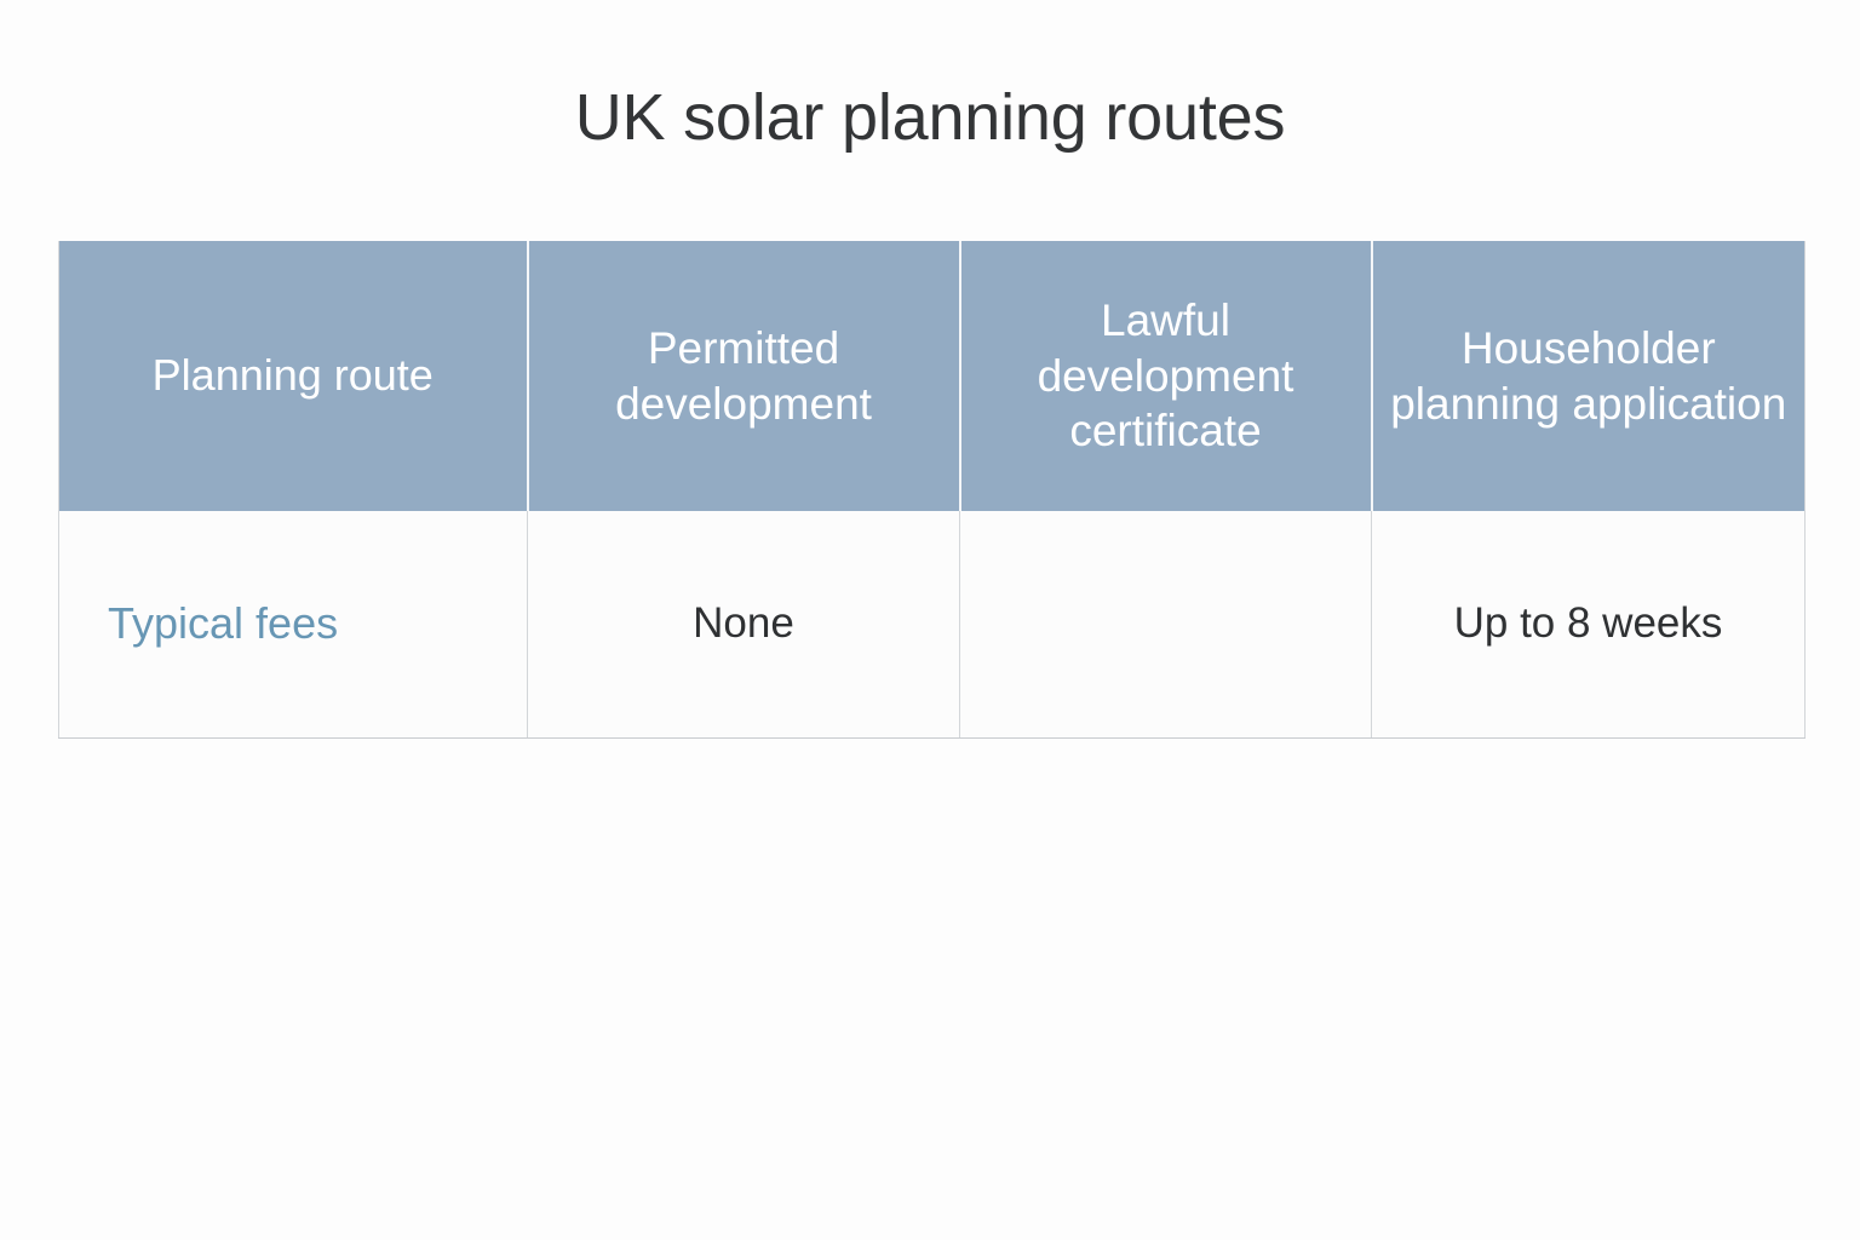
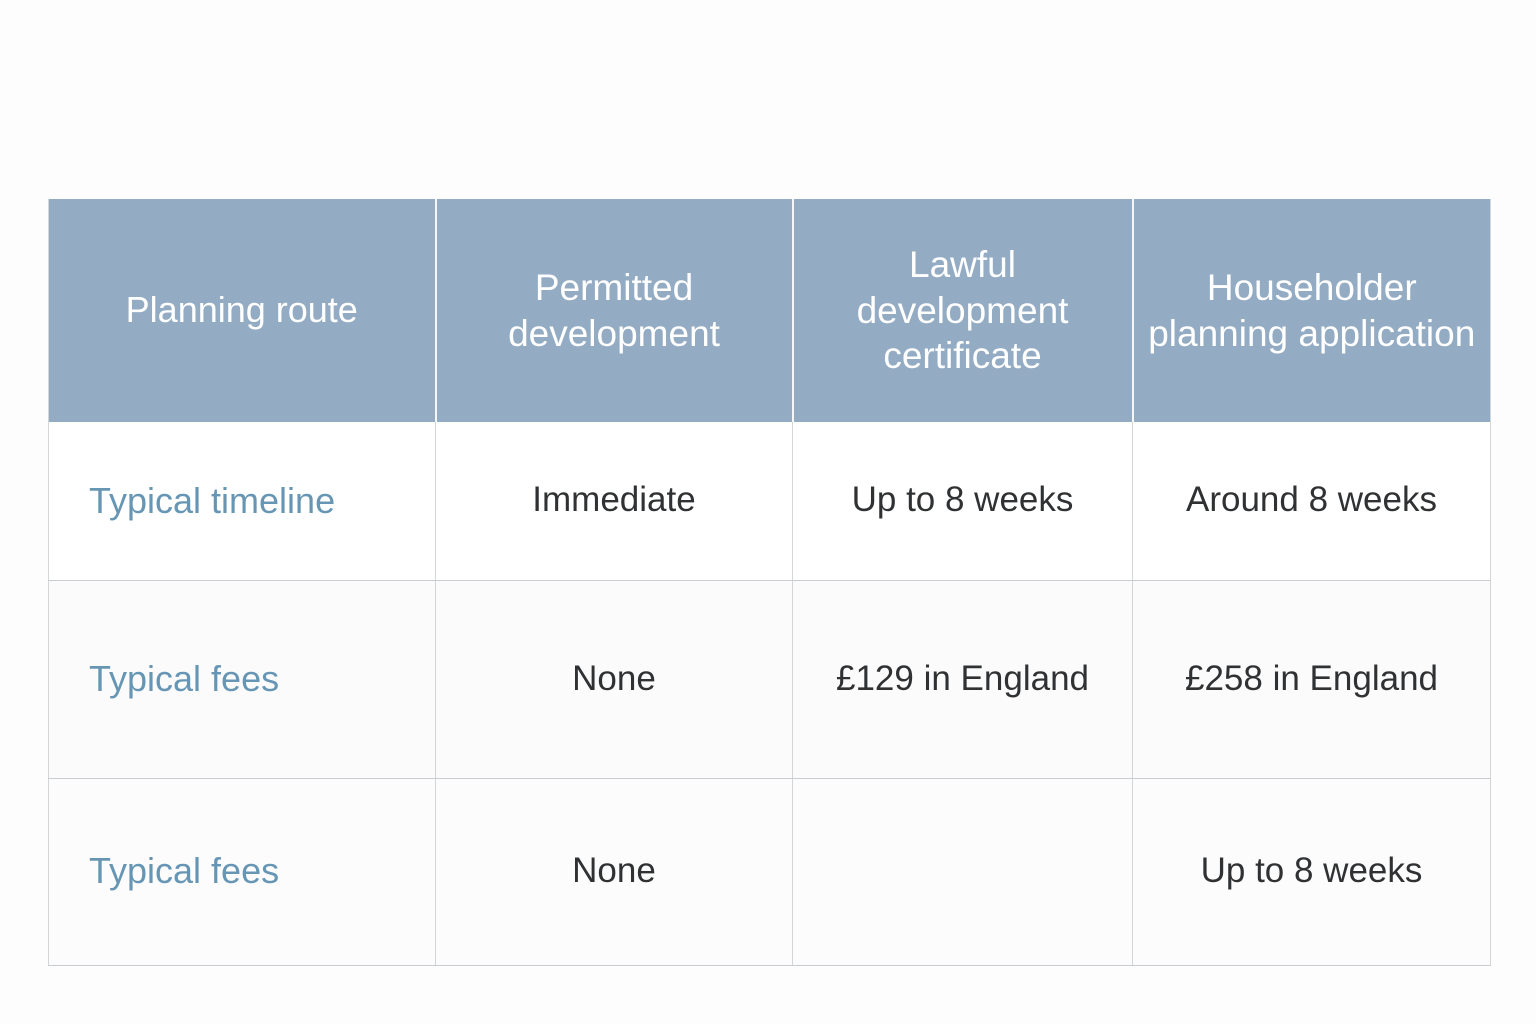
- UK solar planning routes
  Planning route	Permitted development	Lawful development certificate	Householder planning application
+ Typical timeline	Immediate	Up to 8 weeks	Around 8 weeks
+ Typical fees	None	£129 in England	£258 in England
  Typical fees	None		Up to 8 weeks
